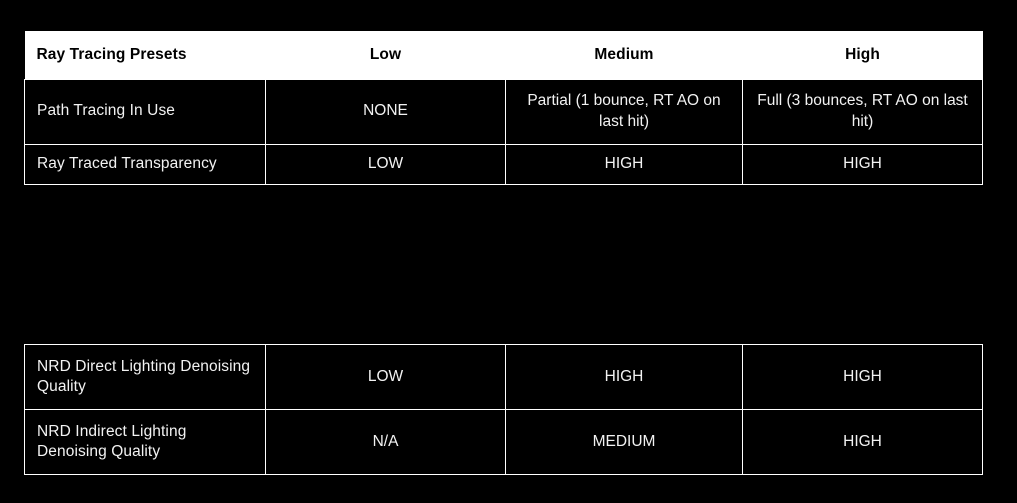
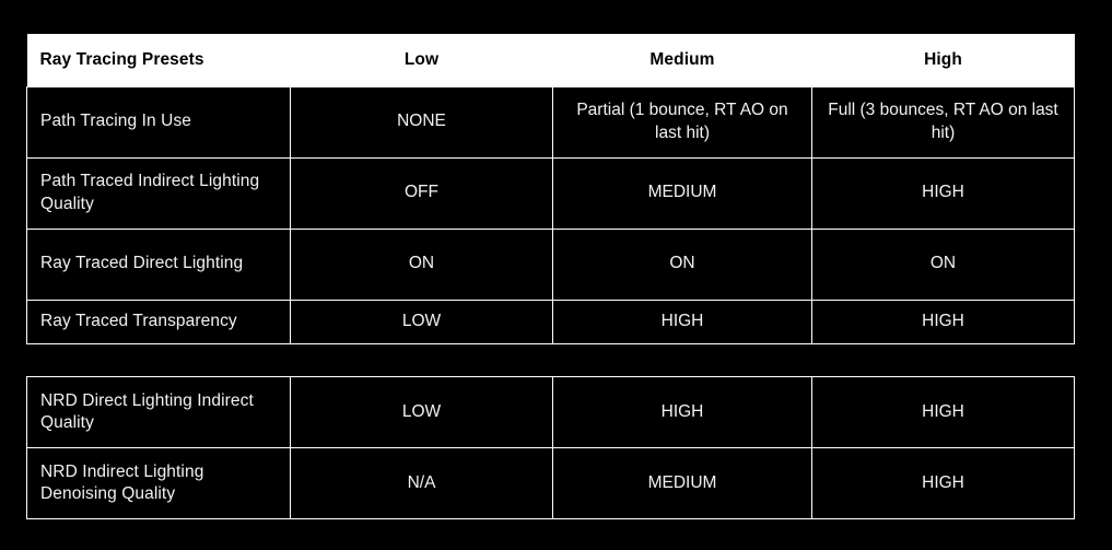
  Ray Tracing Presets	Low	Medium	High
  Path Tracing In Use	NONE	Partial (1 bounce, RT AO on last hit)	Full (3 bounces, RT AO on last hit)
+ Path Traced Indirect Lighting Quality	OFF	MEDIUM	HIGH
+ Ray Traced Direct Lighting	ON	ON	ON
  Ray Traced Transparency	LOW	HIGH	HIGH
- NRD Direct Lighting Denoising Quality	LOW	HIGH	HIGH
+ NRD Direct Lighting Indirect Quality	LOW	HIGH	HIGH
  NRD Indirect Lighting Denoising Quality	N/A	MEDIUM	HIGH
